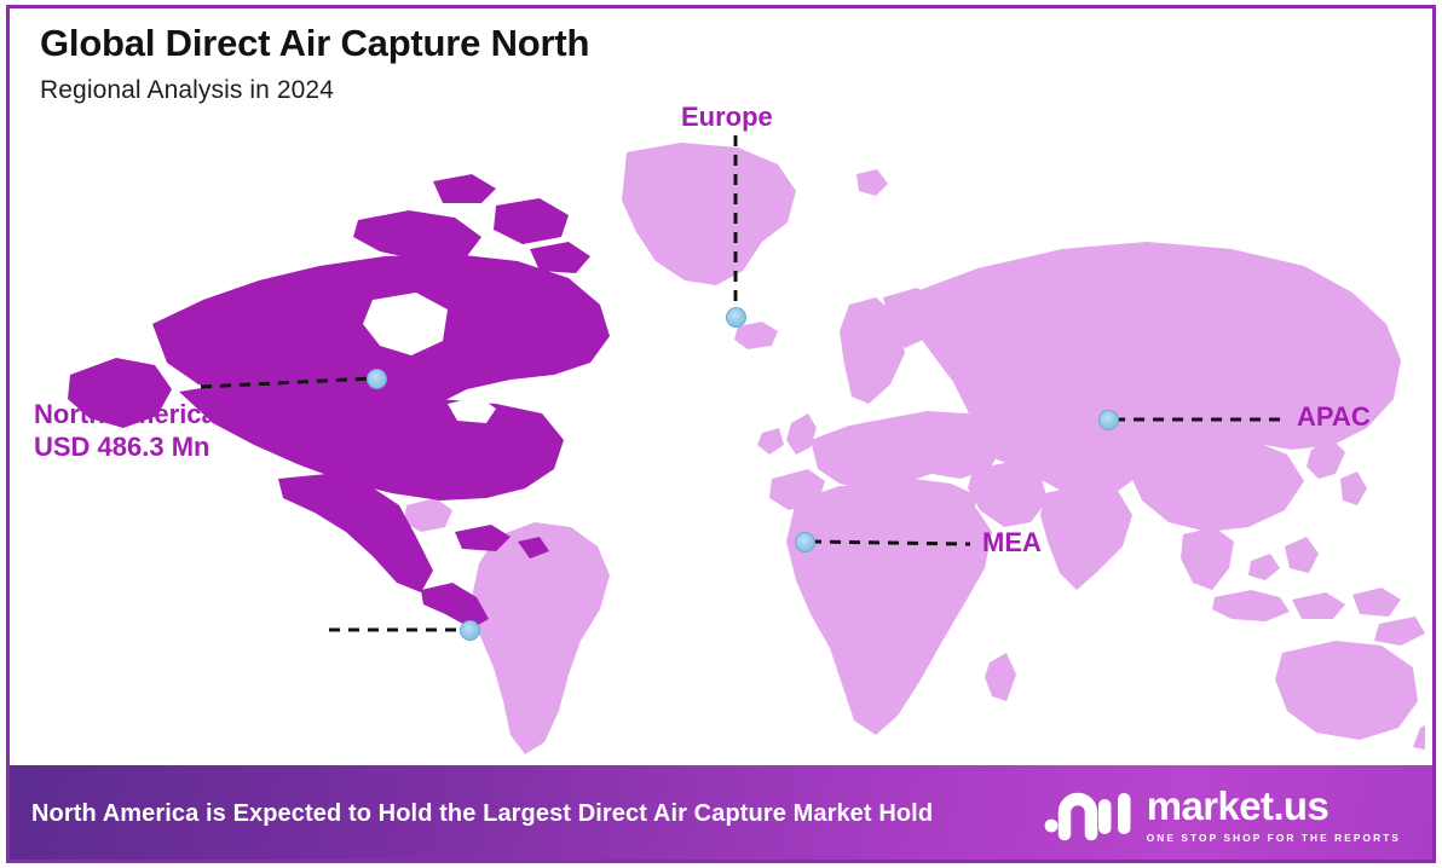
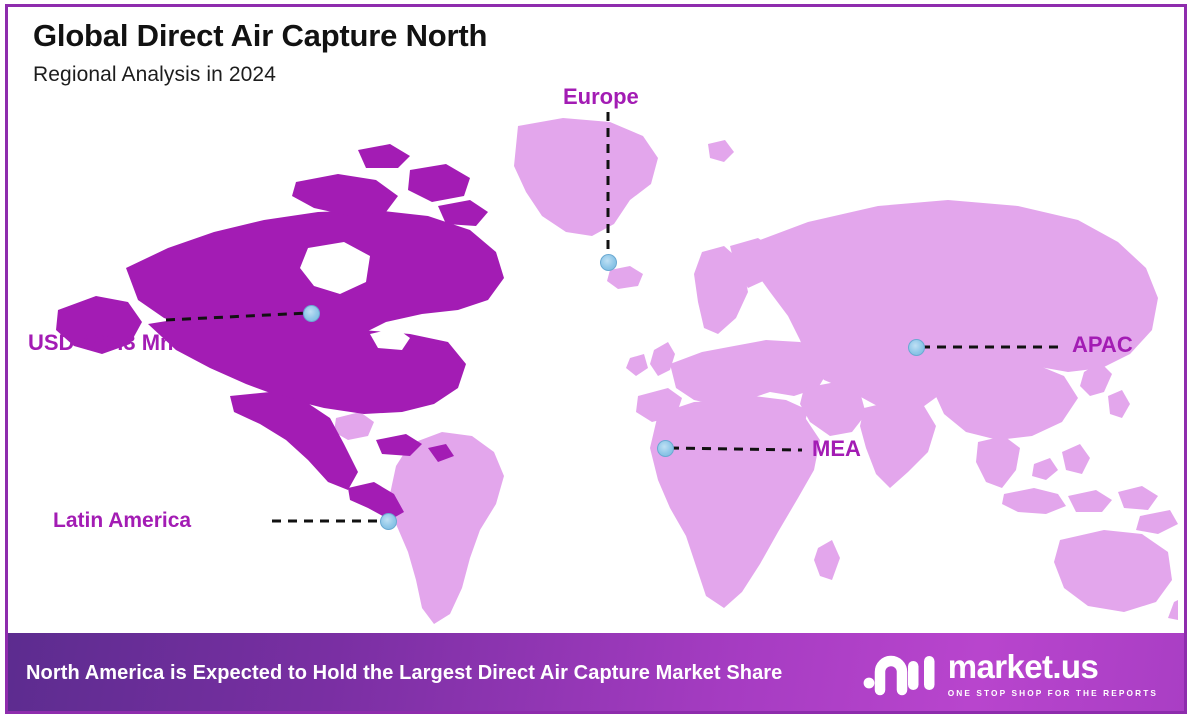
  Global Direct Air Capture North
  Regional Analysis in 2024
- North America
  USD 486.3 Mn
+ Latin America
  Europe
  APAC
  MEA
- North America is Expected to Hold the Largest Direct Air Capture Market Hold
+ North America is Expected to Hold the Largest Direct Air Capture Market Share
  market.us
  ONE STOP SHOP FOR THE REPORTS
